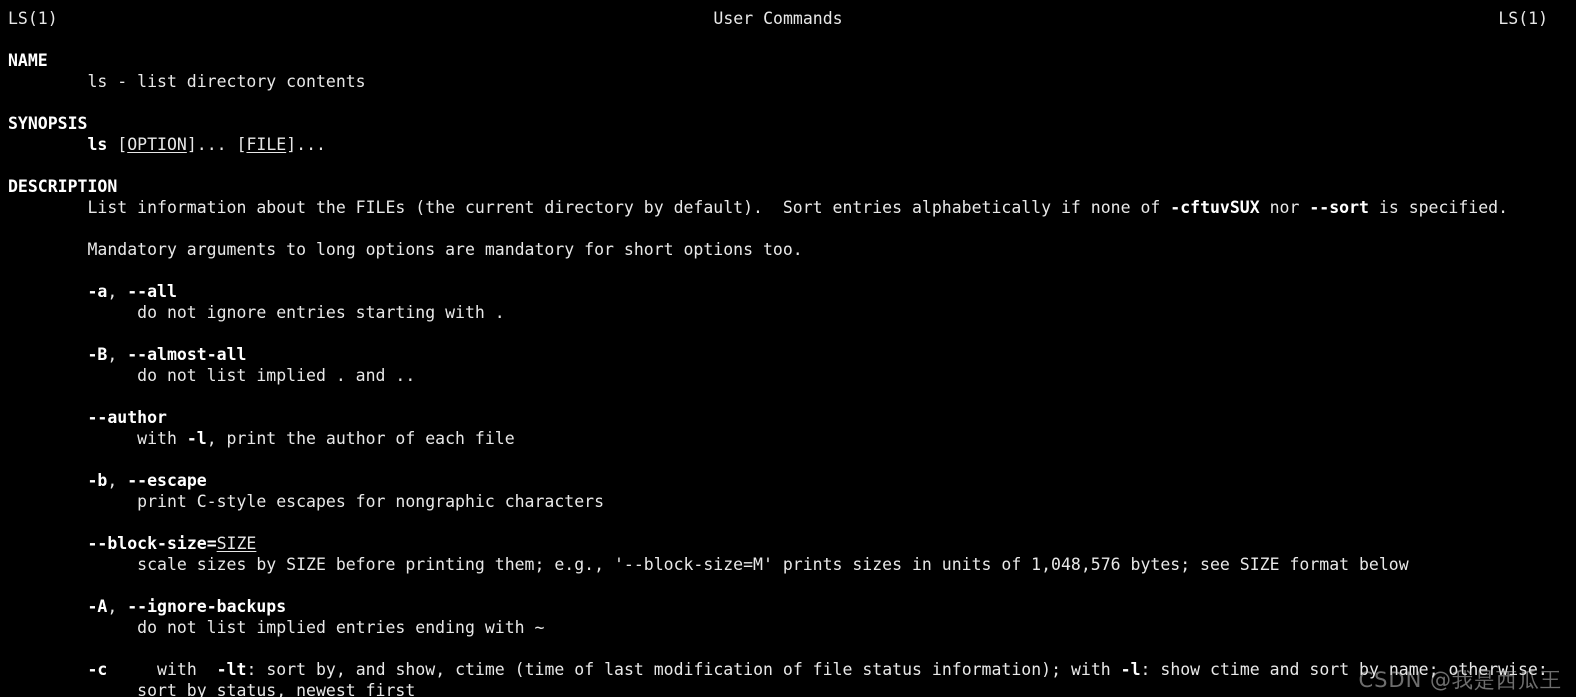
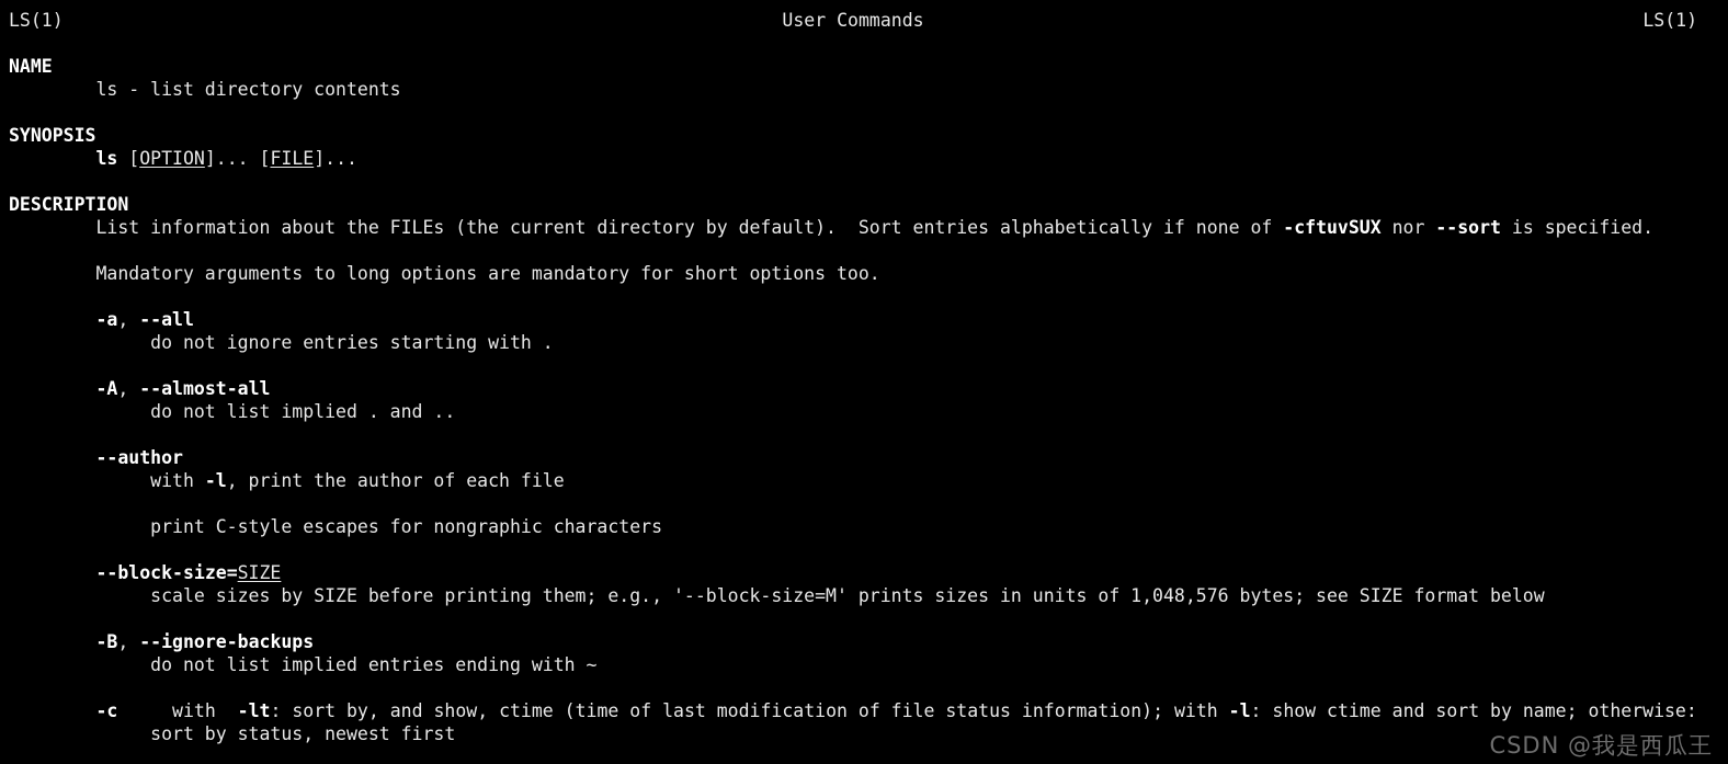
  LS(1)
  User Commands
  LS(1)
  NAME
  ls - list directory contents
  SYNOPSIS
  ls [OPTION]... [FILE]...
  DESCRIPTION
  List information about the FILEs (the current directory by default). Sort entries alphabetically if none of -cftuvSUX nor --sort is specified.
  Mandatory arguments to long options are mandatory for short options too.
  -a, --all
  do not ignore entries starting with .
- -B, --almost-all
+ -A, --almost-all
  do not list implied . and ..
  --author
  with -l, print the author of each file
- -b, --escape
  print C-style escapes for nongraphic characters
  --block-size=SIZE
  scale sizes by SIZE before printing them; e.g., '--block-size=M' prints sizes in units of 1,048,576 bytes; see SIZE format below
- -A, --ignore-backups
+ -B, --ignore-backups
  do not list implied entries ending with ~
  -c with -lt: sort by, and show, ctime (time of last modification of file status information); with -l: show ctime and sort by name; otherwise:
  sort by status, newest first
  CSDN @我是西瓜王
